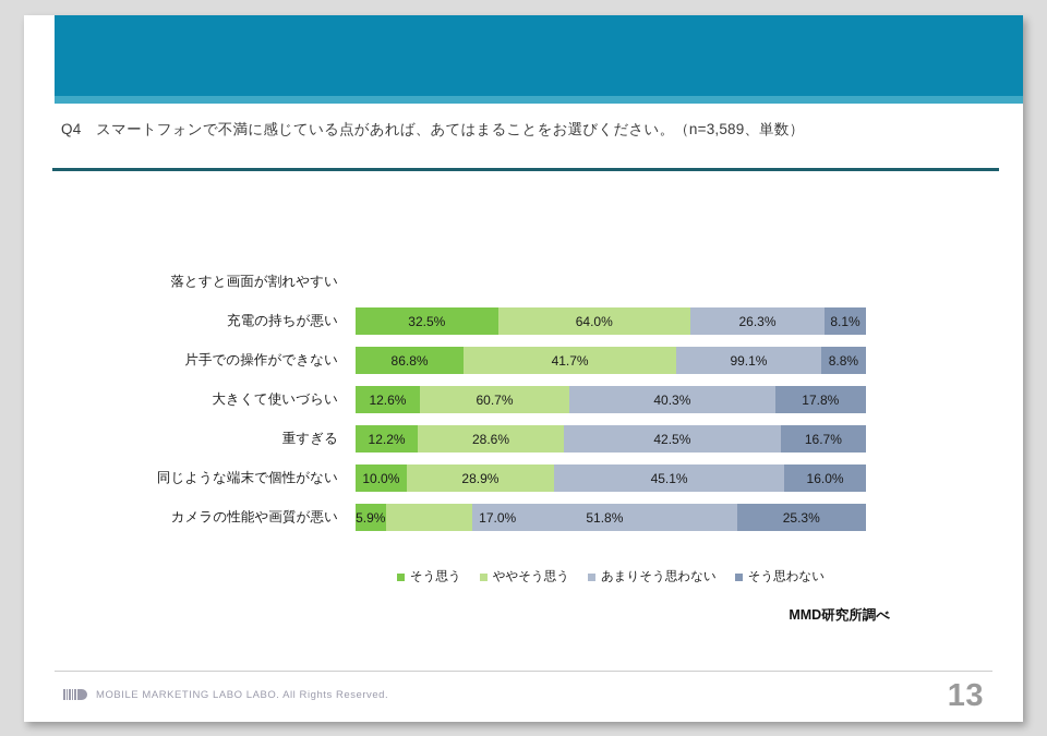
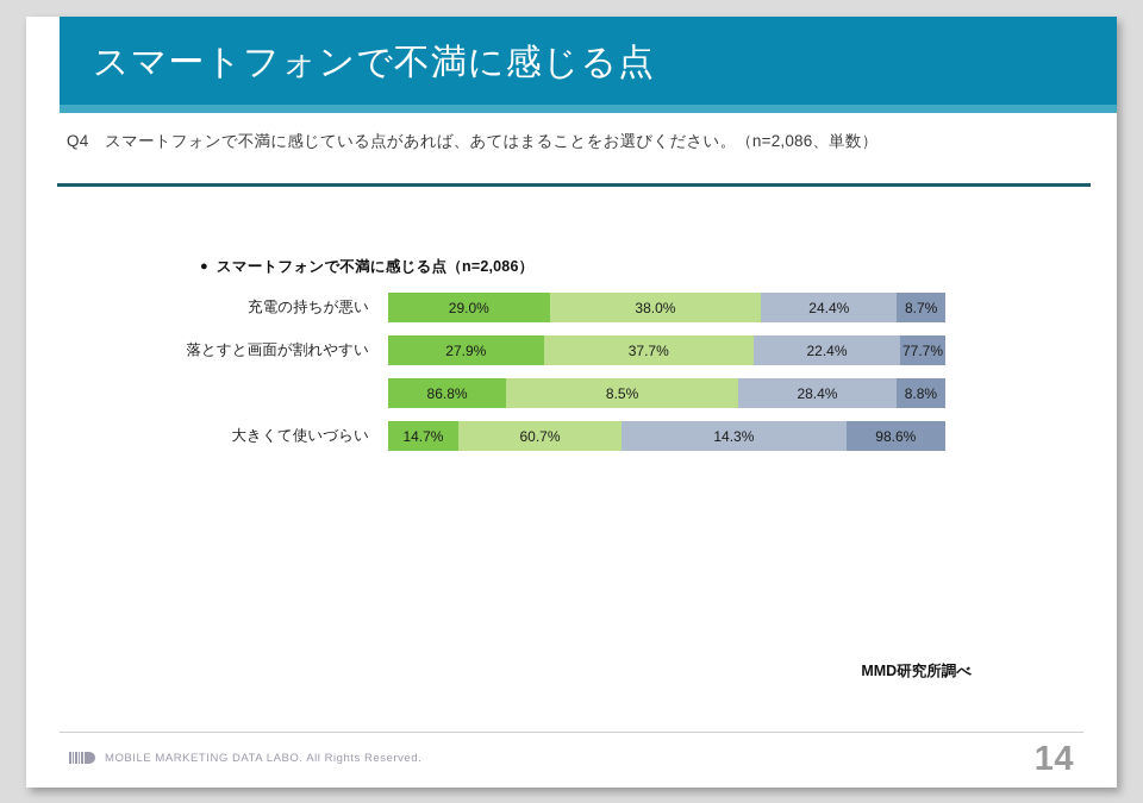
+ スマートフォンで不満に感じる点
- Q4 スマートフォンで不満に感じている点があれば、あてはまることをお選びください。（n=3,589、単数）
+ Q4 スマートフォンで不満に感じている点があれば、あてはまることをお選びください。（n=2,086、単数）
+ ● スマートフォンで不満に感じる点（n=2,086）
- 落とすと画面が割れやすい
+ 充電の持ちが悪い
+ 29.0%
+ 38.0%
+ 24.4%
+ 8.7%
- 充電の持ちが悪い
+ 落とすと画面が割れやすい
- 32.5%
+ 27.9%
- 64.0%
+ 37.7%
- 26.3%
+ 22.4%
- 8.1%
+ 77.7%
- 片手での操作ができない
  86.8%
- 41.7%
+ 8.5%
- 99.1%
+ 28.4%
  8.8%
  大きくて使いづらい
- 12.6%
+ 14.7%
  60.7%
- 40.3%
+ 14.3%
- 17.8%
+ 98.6%
- 重すぎる
- 12.2%
- 28.6%
- 42.5%
- 16.7%
- 同じような端末で個性がない
- 10.0%
- 28.9%
- 45.1%
- 16.0%
- カメラの性能や画質が悪い
- 5.9%
- 17.0%
- 51.8%
- 25.3%
- そう思う
- ややそう思う
- あまりそう思わない
- そう思わない
  MMD研究所調べ
- MOBILE MARKETING LABO LABO. All Rights Reserved.
+ MOBILE MARKETING DATA LABO. All Rights Reserved.
- 13
+ 14
